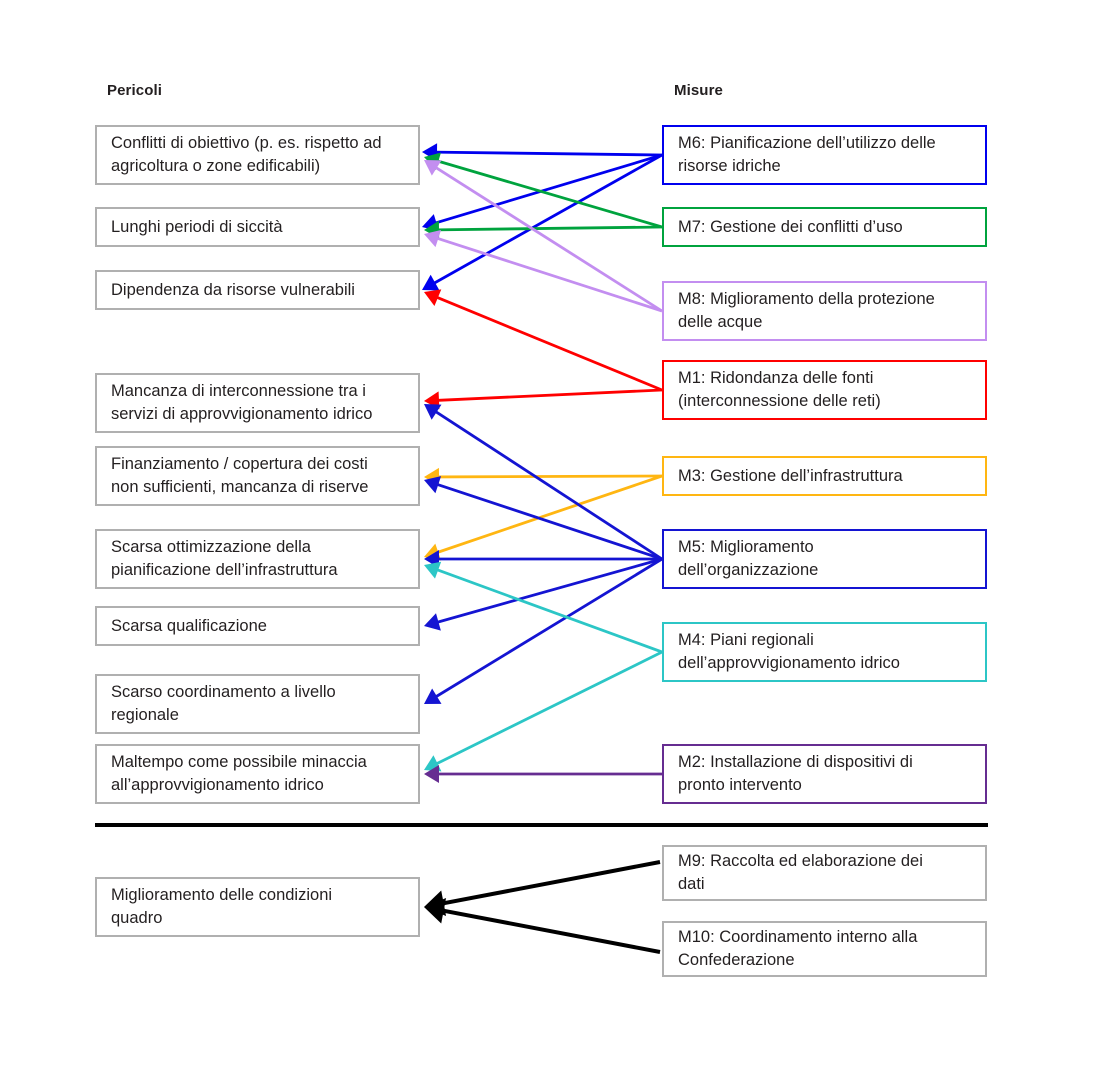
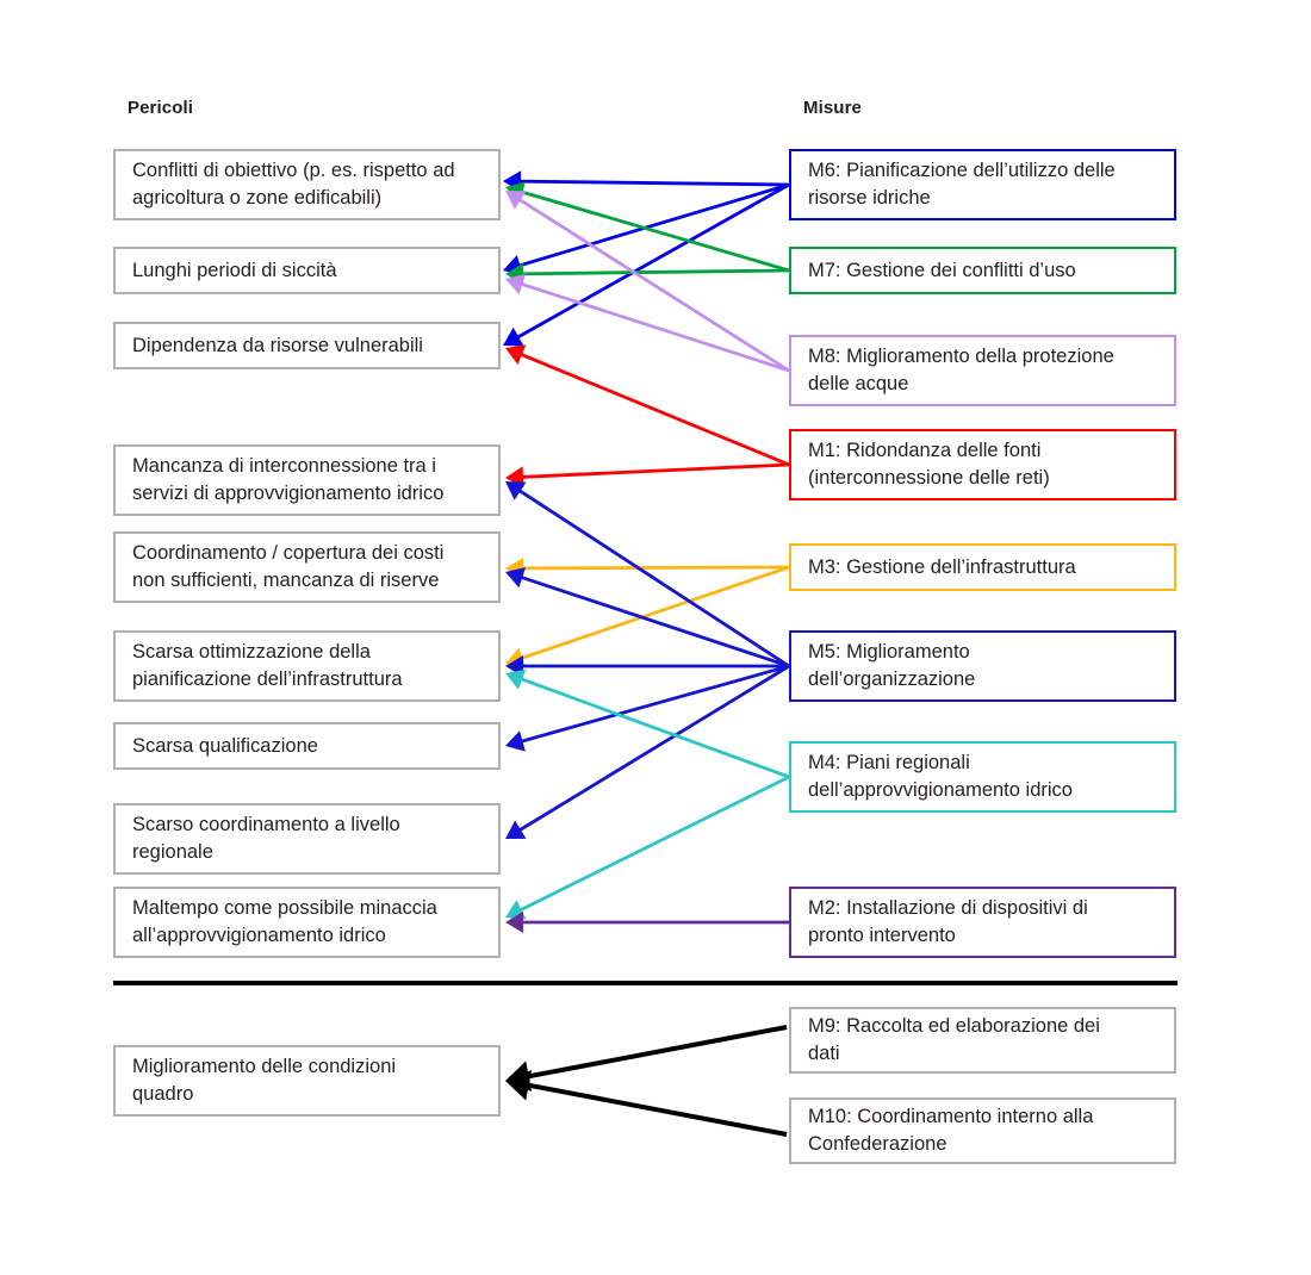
  Pericoli
  Misure
  Conflitti di obiettivo (p. es. rispetto ad
  agricoltura o zone edificabili)
  Lunghi periodi di siccità
  Dipendenza da risorse vulnerabili
  Mancanza di interconnessione tra i
  servizi di approvvigionamento idrico
- Finanziamento / copertura dei costi
+ Coordinamento / copertura dei costi
  non sufficienti, mancanza di riserve
  Scarsa ottimizzazione della
  pianificazione dell’infrastruttura
  Scarsa qualificazione
  Scarso coordinamento a livello
  regionale
  Maltempo come possibile minaccia
  all’approvvigionamento idrico
  M6: Pianificazione dell’utilizzo delle
  risorse idriche
  M7: Gestione dei conflitti d’uso
  M8: Miglioramento della protezione
  delle acque
  M1: Ridondanza delle fonti
  (interconnessione delle reti)
  M3: Gestione dell’infrastruttura
  M5: Miglioramento
  dell’organizzazione
  M4: Piani regionali
  dell’approvvigionamento idrico
  M2: Installazione di dispositivi di
  pronto intervento
  Miglioramento delle condizioni
  quadro
  M9: Raccolta ed elaborazione dei
  dati
  M10: Coordinamento interno alla
  Confederazione
